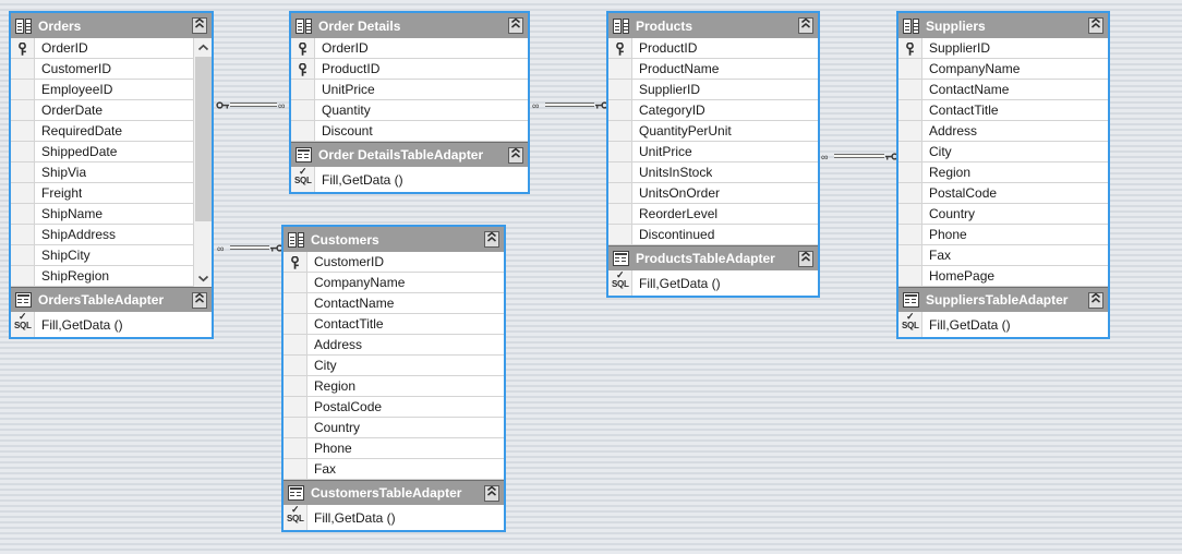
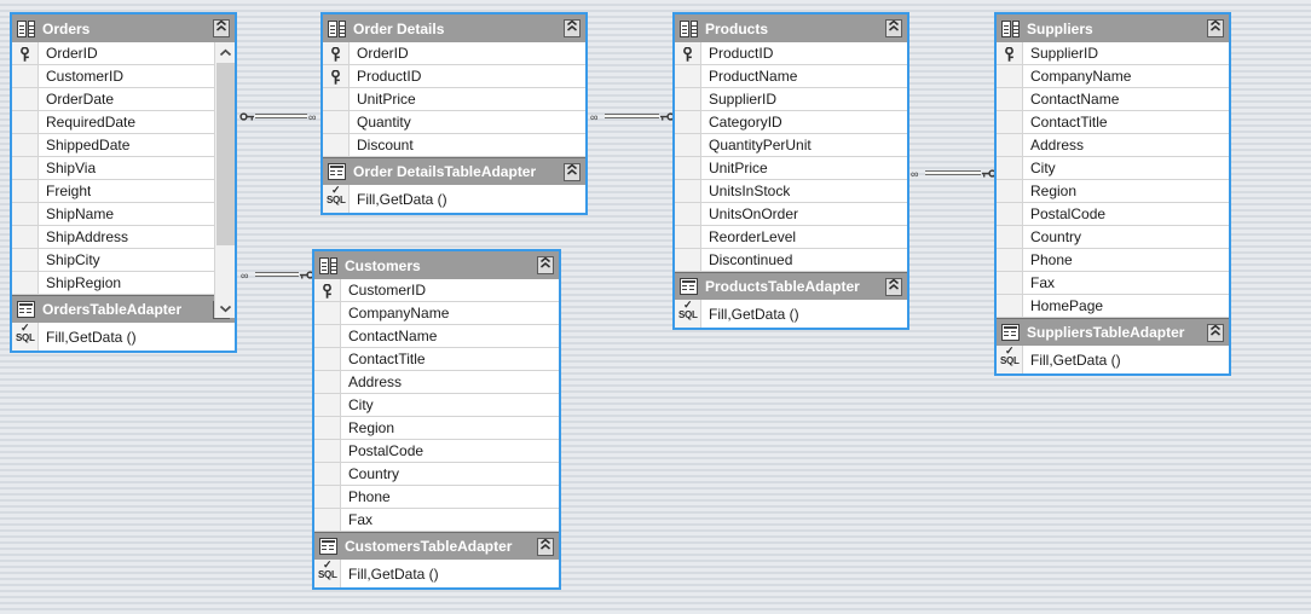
  ∞
  ∞
  ∞
  ∞
  Orders
  OrderID
  CustomerID
- EmployeeID
  OrderDate
  RequiredDate
  ShippedDate
  ShipVia
  Freight
  ShipName
  ShipAddress
  ShipCity
  ShipRegion
  OrdersTableAdapter
  ✓
  SQL
  Fill,GetData ()
  Order Details
  OrderID
  ProductID
  UnitPrice
  Quantity
  Discount
  Order DetailsTableAdapter
  ✓
  SQL
  Fill,GetData ()
  Products
  ProductID
  ProductName
  SupplierID
  CategoryID
  QuantityPerUnit
  UnitPrice
  UnitsInStock
  UnitsOnOrder
  ReorderLevel
  Discontinued
  ProductsTableAdapter
  ✓
  SQL
  Fill,GetData ()
  Suppliers
  SupplierID
  CompanyName
  ContactName
  ContactTitle
  Address
  City
  Region
  PostalCode
  Country
  Phone
  Fax
  HomePage
  SuppliersTableAdapter
  ✓
  SQL
  Fill,GetData ()
  Customers
  CustomerID
  CompanyName
  ContactName
  ContactTitle
  Address
  City
  Region
  PostalCode
  Country
  Phone
  Fax
  CustomersTableAdapter
  ✓
  SQL
  Fill,GetData ()
